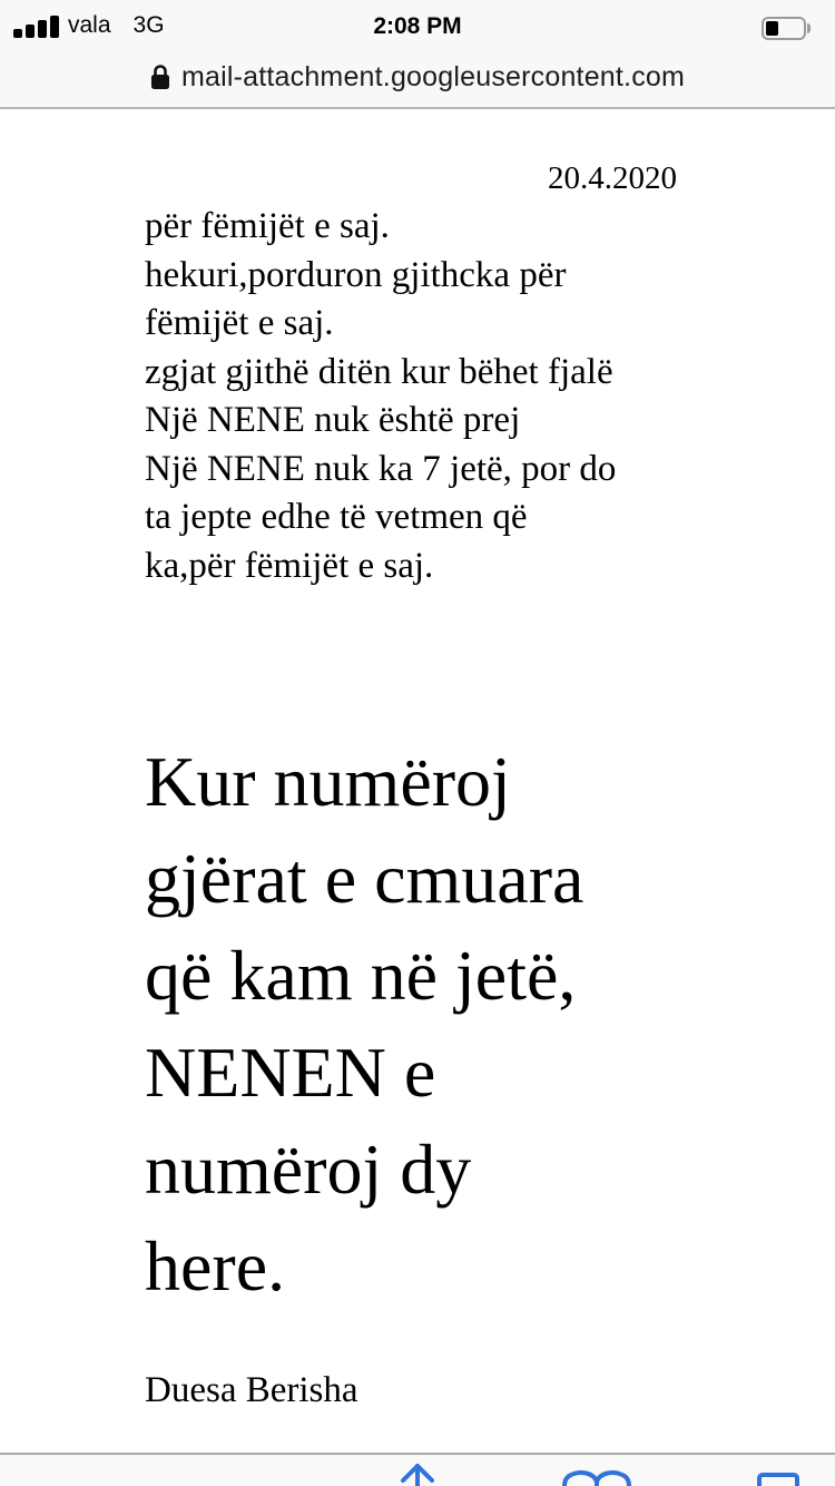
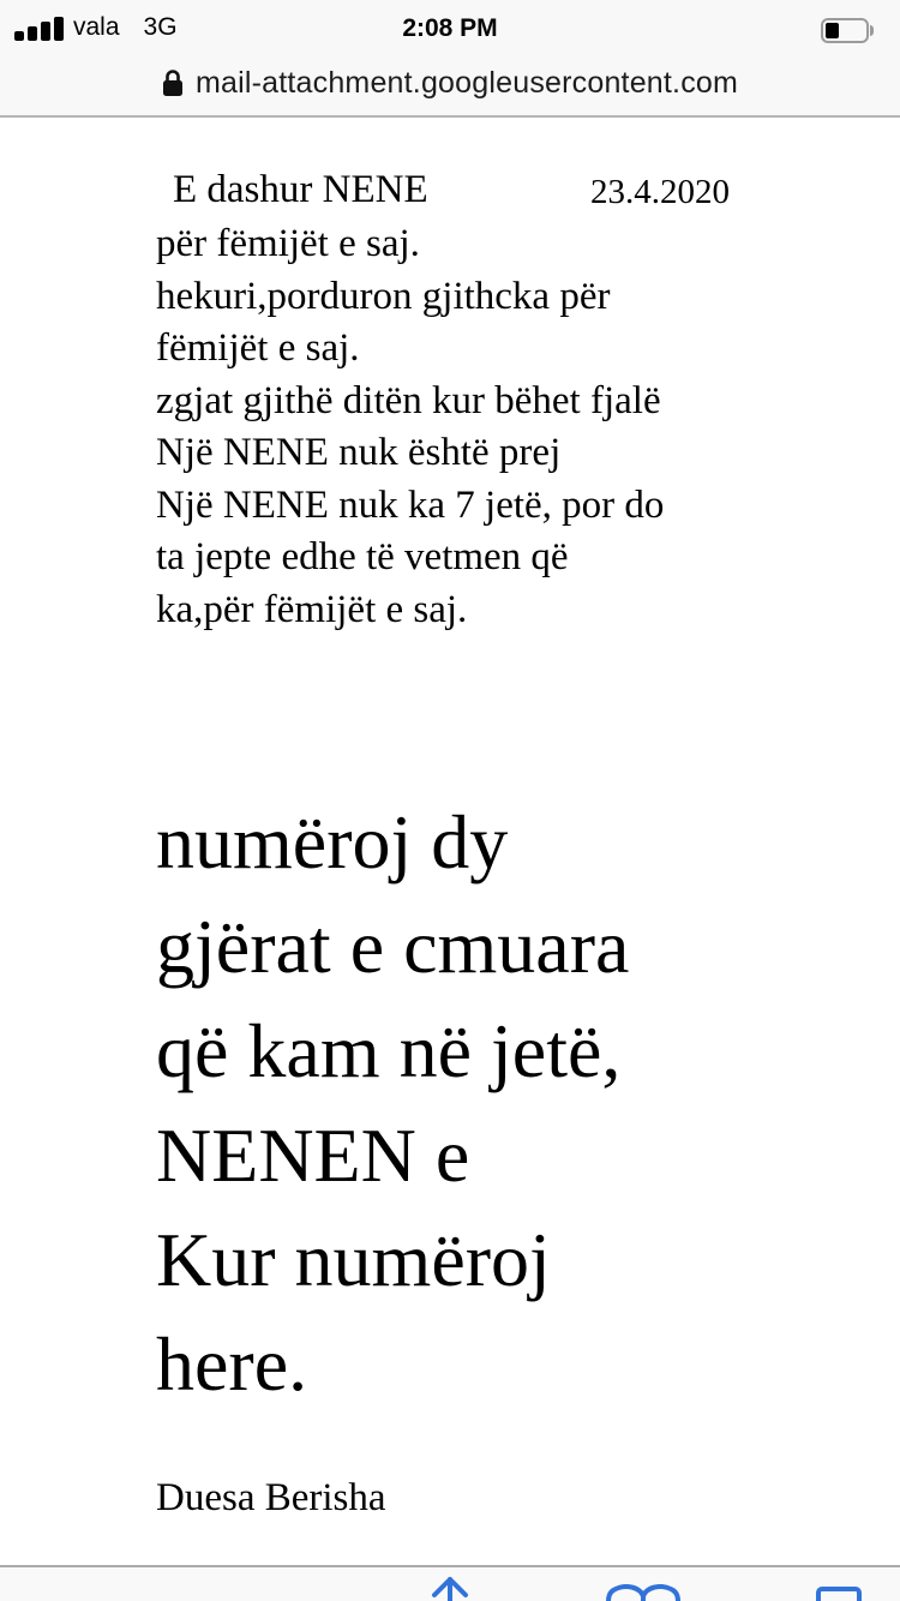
  vala
  3G
  2:08 PM
  mail-attachment.googleusercontent.com
+ E dashur NENE
- 20.4.2020
+ 23.4.2020
  për fëmijët e saj.
  hekuri,porduron gjithcka për
  fëmijët e saj.
  zgjat gjithë ditën kur bëhet fjalë
  Një NENE nuk është prej
  Një NENE nuk ka 7 jetë, por do
  ta jepte edhe të vetmen që
  ka,për fëmijët e saj.
- Kur numëroj
+ numëroj dy
  gjërat e cmuara
  që kam në jetë,
  NENEN e
- numëroj dy
+ Kur numëroj
  here.
  Duesa Berisha
